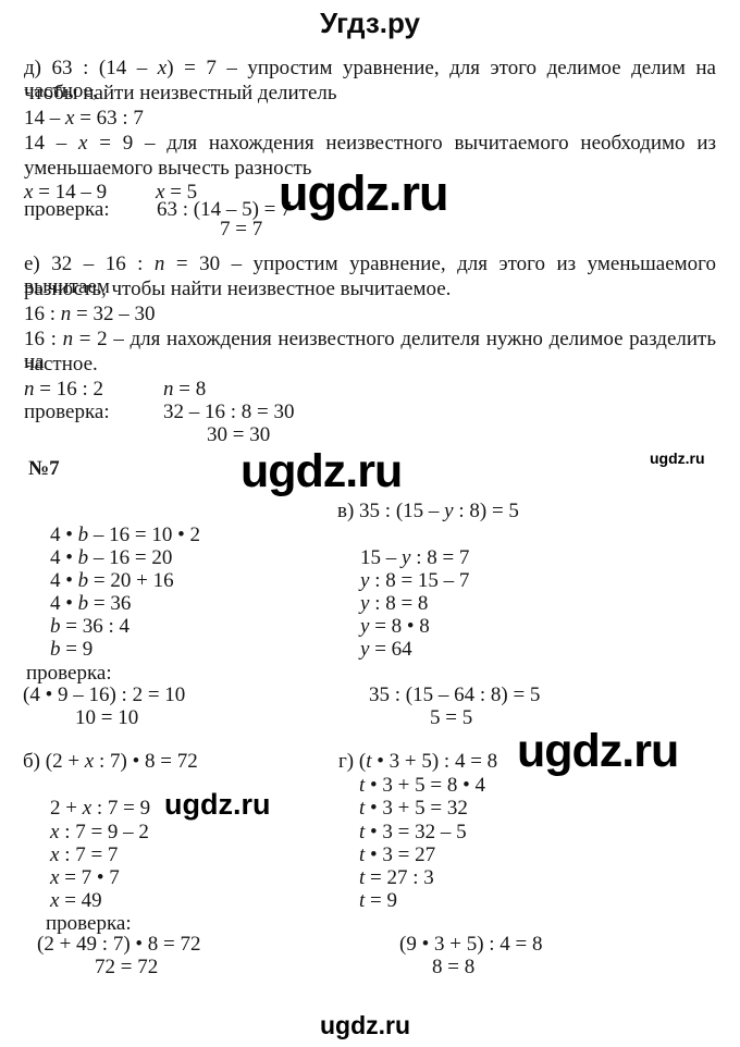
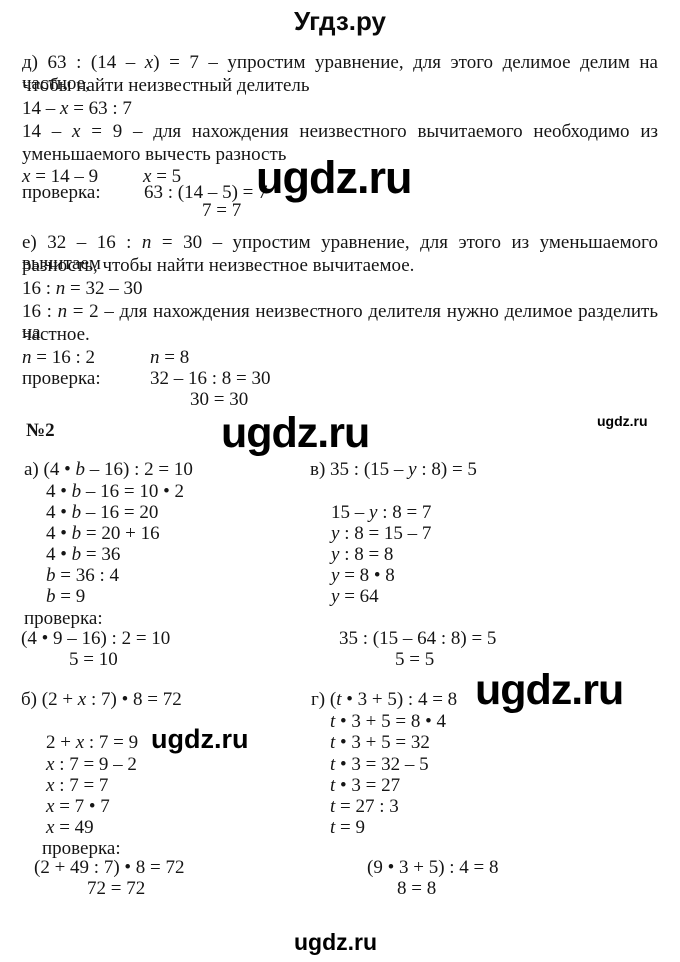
  Угдз.ру
  д) 63 : (14 – x) = 7 – упростим уравнение, для этого делимое делим на частное,
  чтобы найти неизвестный делитель
  14 – x = 63 : 7
  14 – x = 9 – для нахождения неизвестного вычитаемого необходимо из
  уменьшаемого вычесть разность
  x = 14 – 9
  x = 5
  проверка:
  63 : (14 – 5) = 7
  7 = 7
  е) 32 – 16 : n = 30 – упростим уравнение, для этого из уменьшаемого вычитаем
  разность, чтобы найти неизвестное вычитаемое.
  16 : n = 32 – 30
  16 : n = 2 – для нахождения неизвестного делителя нужно делимое разделить на
  частное.
  n = 16 : 2
  n = 8
  проверка:
  32 – 16 : 8 = 30
  30 = 30
- №7
+ №2
+ а) (4 • b – 16) : 2 = 10
  4 • b – 16 = 10 • 2
  4 • b – 16 = 20
  4 • b = 20 + 16
  4 • b = 36
  b = 36 : 4
  b = 9
  проверка:
  (4 • 9 – 16) : 2 = 10
- 10 = 10
+ 5 = 10
  в) 35 : (15 – y : 8) = 5
  15 – y : 8 = 7
  y : 8 = 15 – 7
  y : 8 = 8
  y = 8 • 8
  y = 64
  35 : (15 – 64 : 8) = 5
  5 = 5
  б) (2 + x : 7) • 8 = 72
  2 + x : 7 = 9
  x : 7 = 9 – 2
  x : 7 = 7
  x = 7 • 7
  x = 49
  проверка:
  (2 + 49 : 7) • 8 = 72
  72 = 72
  г) (t • 3 + 5) : 4 = 8
  t • 3 + 5 = 8 • 4
  t • 3 + 5 = 32
  t • 3 = 32 – 5
  t • 3 = 27
  t = 27 : 3
  t = 9
  (9 • 3 + 5) : 4 = 8
  8 = 8
  ugdz.ru
  ugdz.ru
  ugdz.ru
  ugdz.ru
  ugdz.ru
  ugdz.ru
